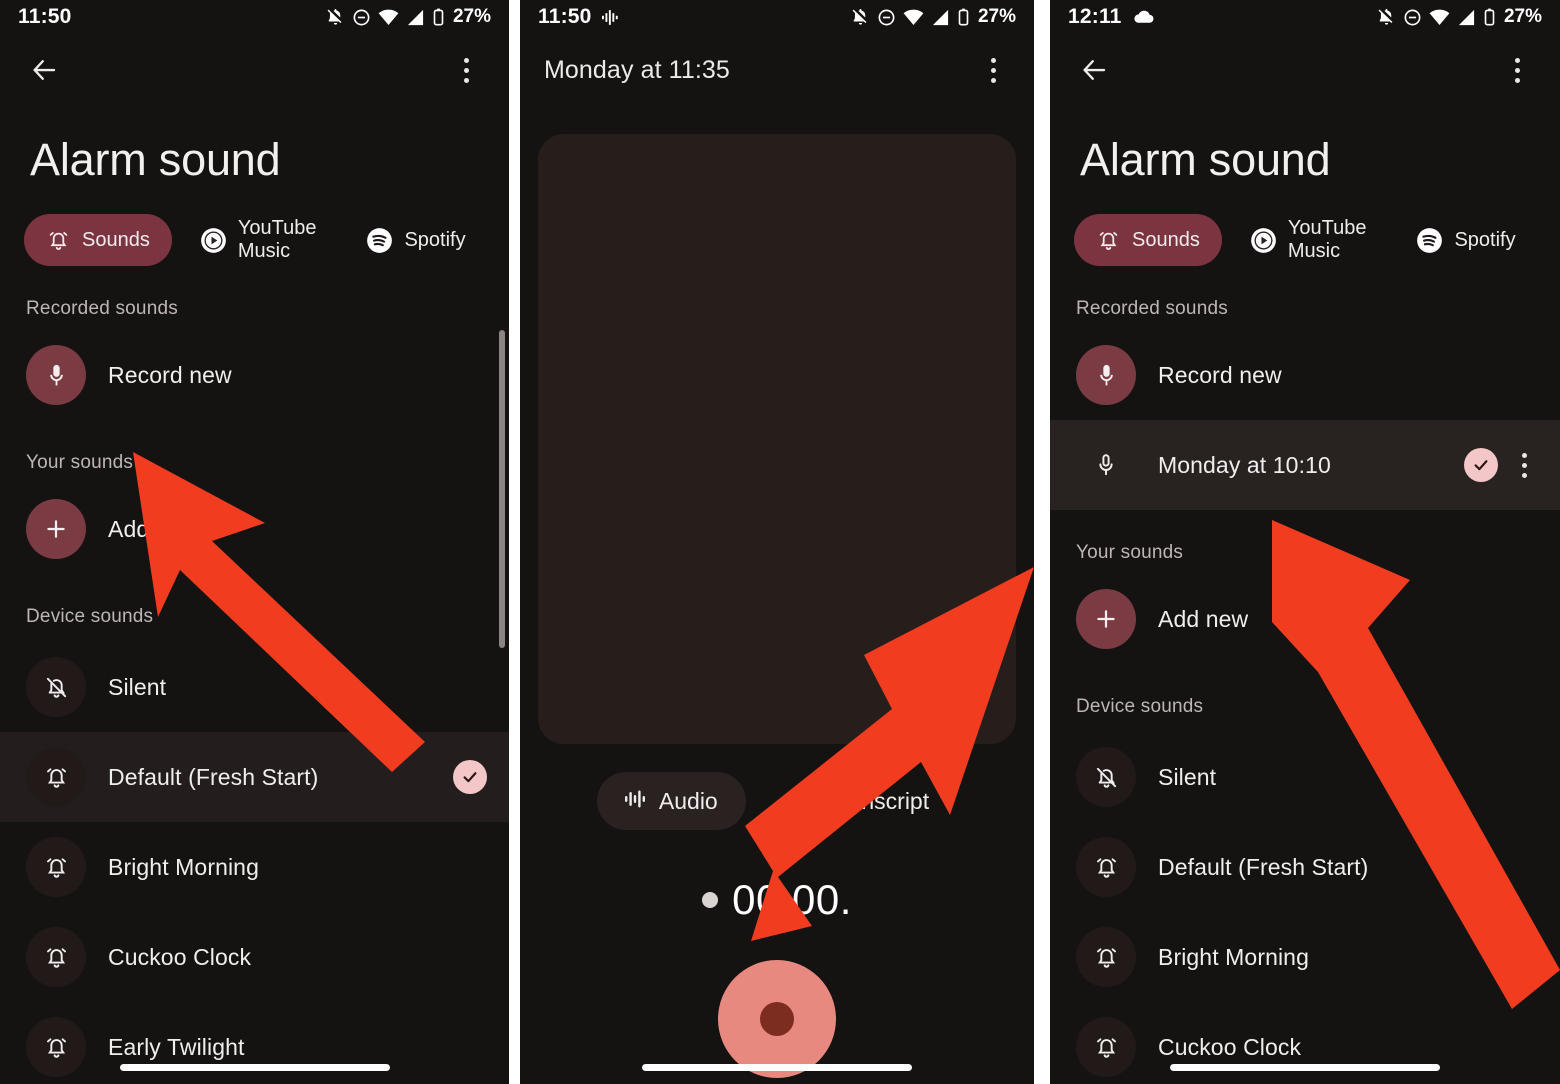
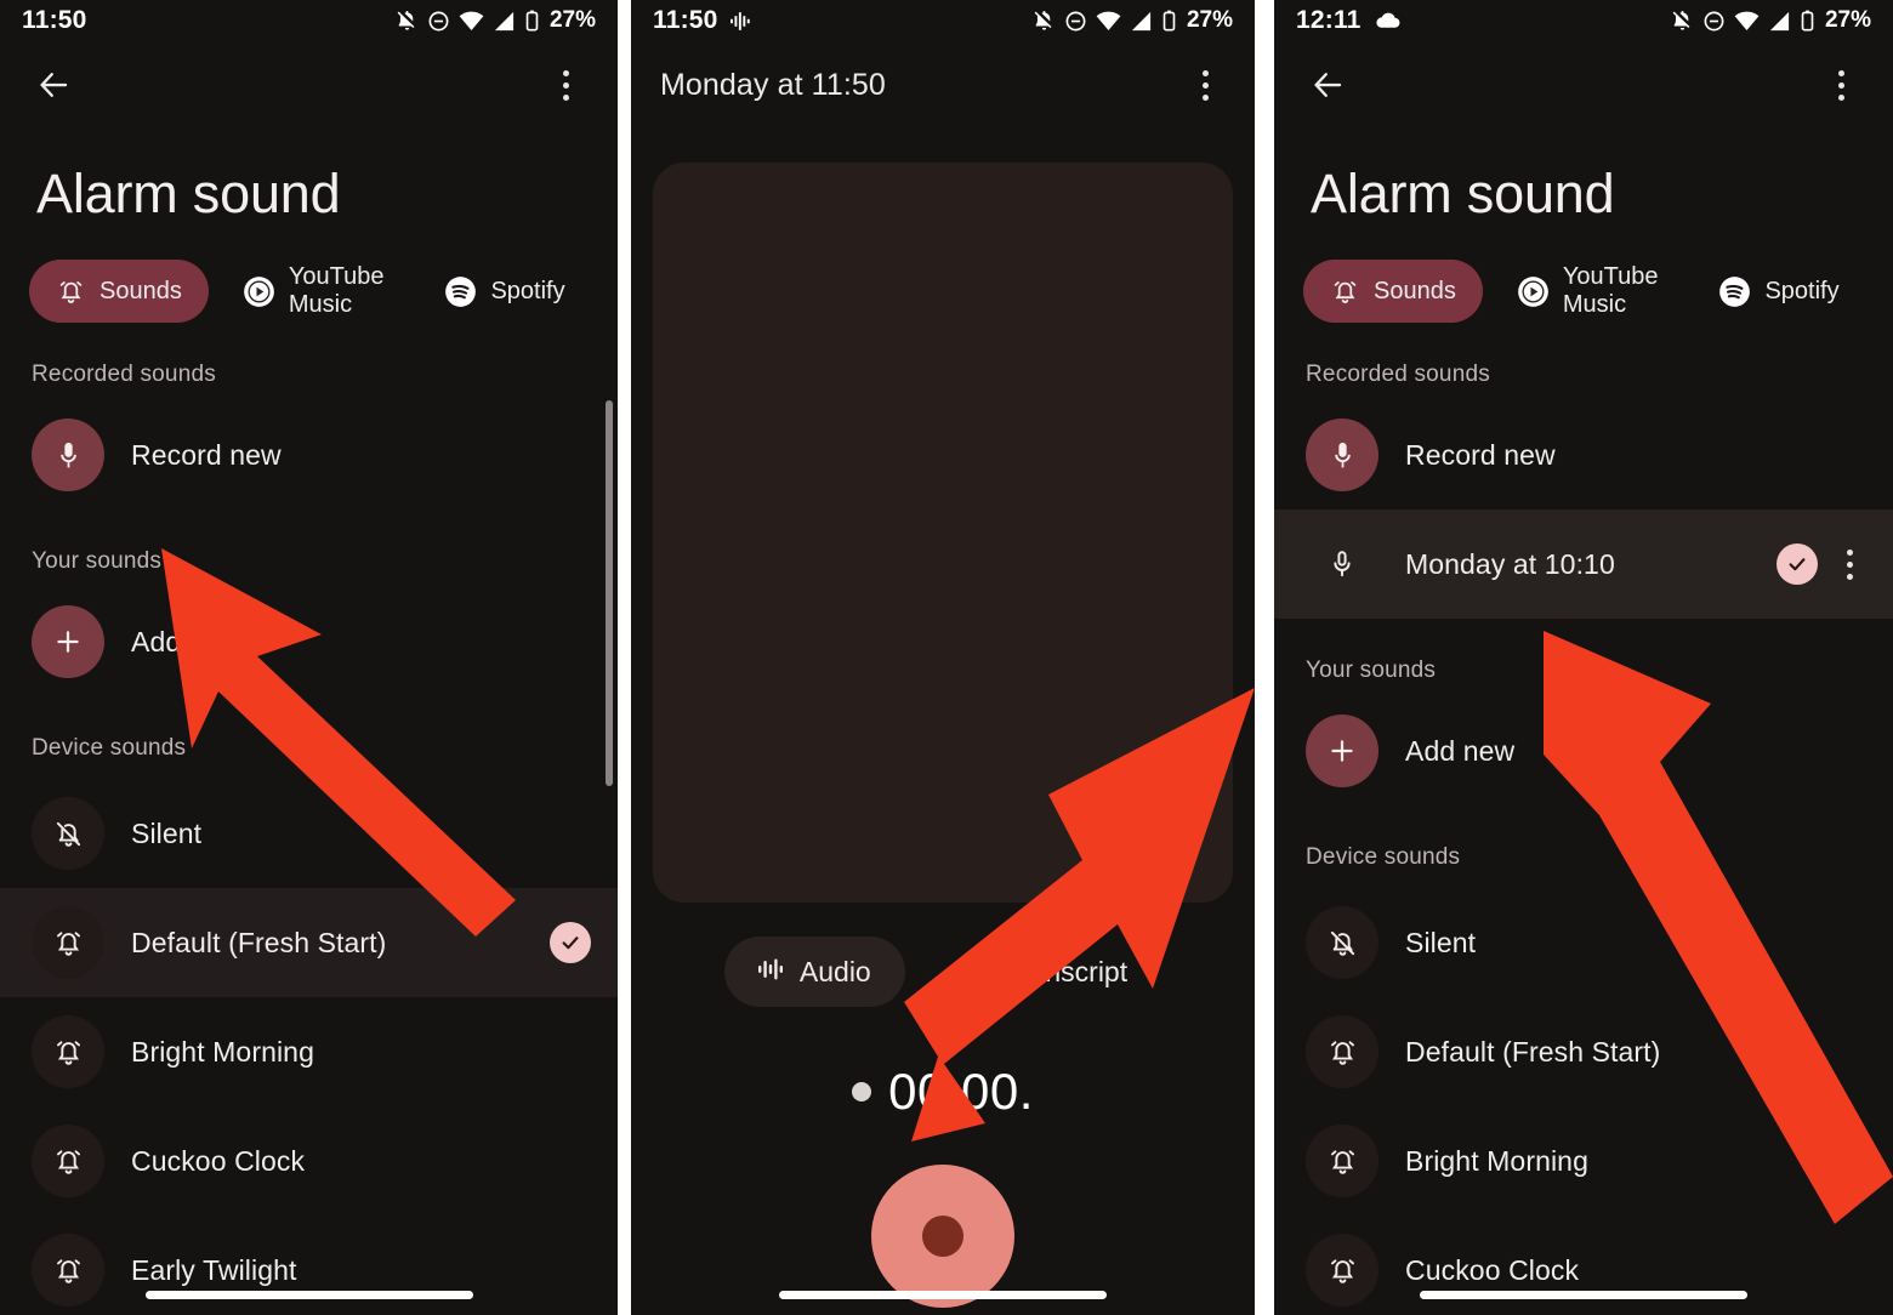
  11:50
  27%
  Alarm sound
  Sounds
  YouTube Music
  Spotify
  Recorded sounds
  Record new
  Your sounds
  Device sounds
  Silent
  Default (Fresh Start)
  Bright Morning
  Cuckoo Clock
  Early Twilight
  11:50
  27%
- Monday at 11:35
+ Monday at 11:50
  Audio
  12:11
  27%
  Alarm sound
  Sounds
  YouTube Music
  Spotify
  Recorded sounds
  Record new
  Monday at 10:10
  Your sounds
  Add new
  Device sounds
  Silent
  Default (Fresh Start)
  Bright Morning
  Cuckoo Clock
